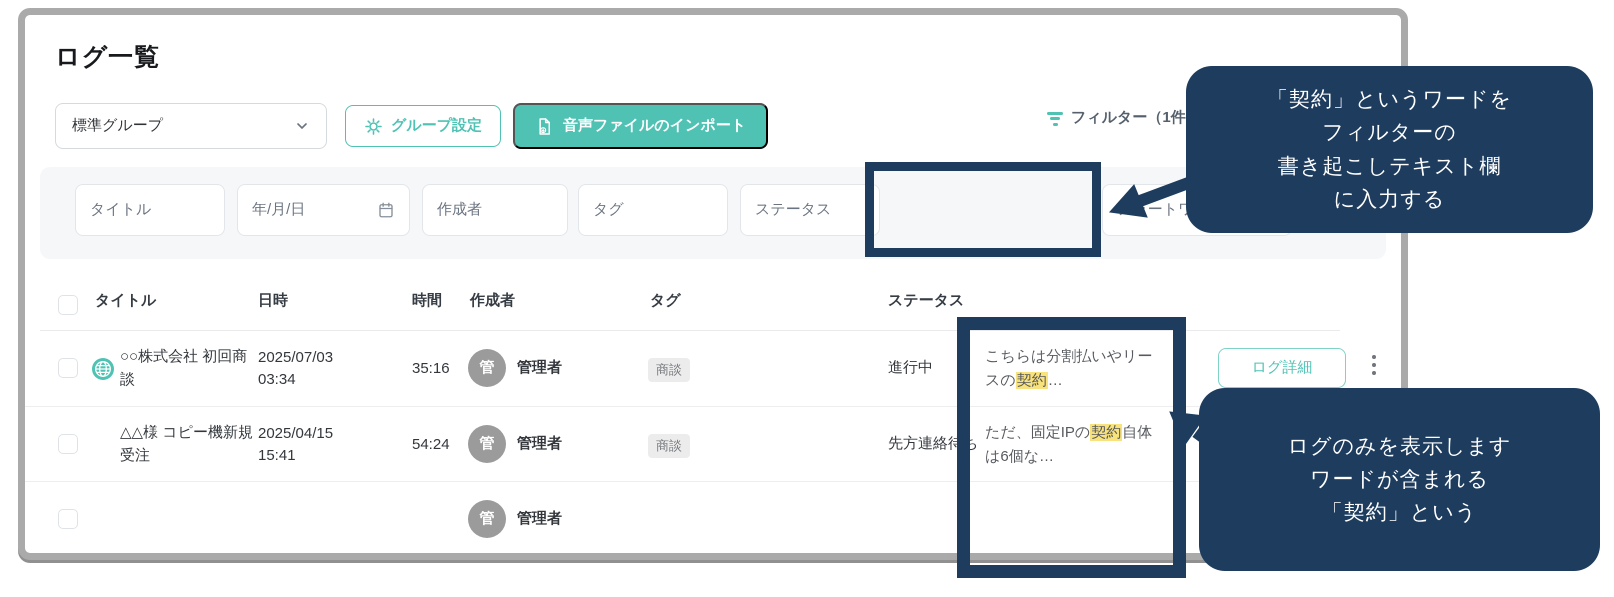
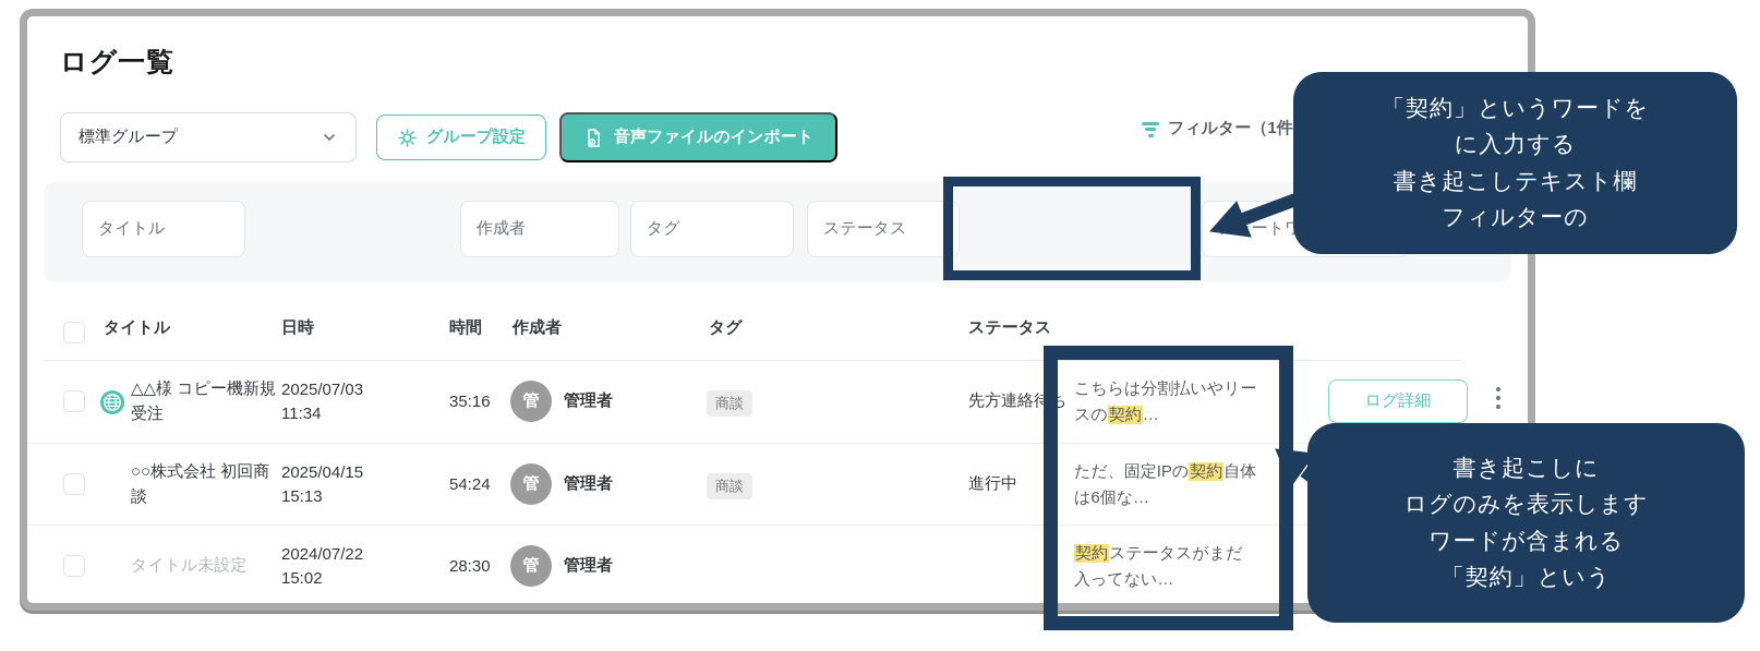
  ログ一覧
  標準グループ
  グループ設定
  音声ファイルのインポート
  フィルター（1件
  タイトル
- 年/月/日
  作成者
  タグ
  ステータス
  タイトル
  日時
  時間
  作成者
  タグ
  ステータス
- ○○株式会社 初回商談
+ △△様 コピー機新規受注
  2025/07/03
- 03:34
+ 11:34
  35:16
  管
  管理者
  商談
- 進行中
+ 先方連絡待ち
  こちらは分割払いやリースの契約…
  ログ詳細
- △△様 コピー機新規受注
+ ○○株式会社 初回商談
  2025/04/15
- 15:41
+ 15:13
  54:24
  管
  管理者
  商談
- 先方連絡待ち
+ 進行中
  ただ、固定IPの契約自体は6個な…
+ タイトル未設定
+ 2024/07/22
+ 15:02
+ 28:30
  管
  管理者
+ 契約ステータスがまだ入ってない…
  「契約」というワードを
- フィルターの
+ に入力する
  書き起こしテキスト欄
- に入力する
+ フィルターの
+ 書き起こしに
  ログのみを表示します
  ワードが含まれる
  「契約」という
